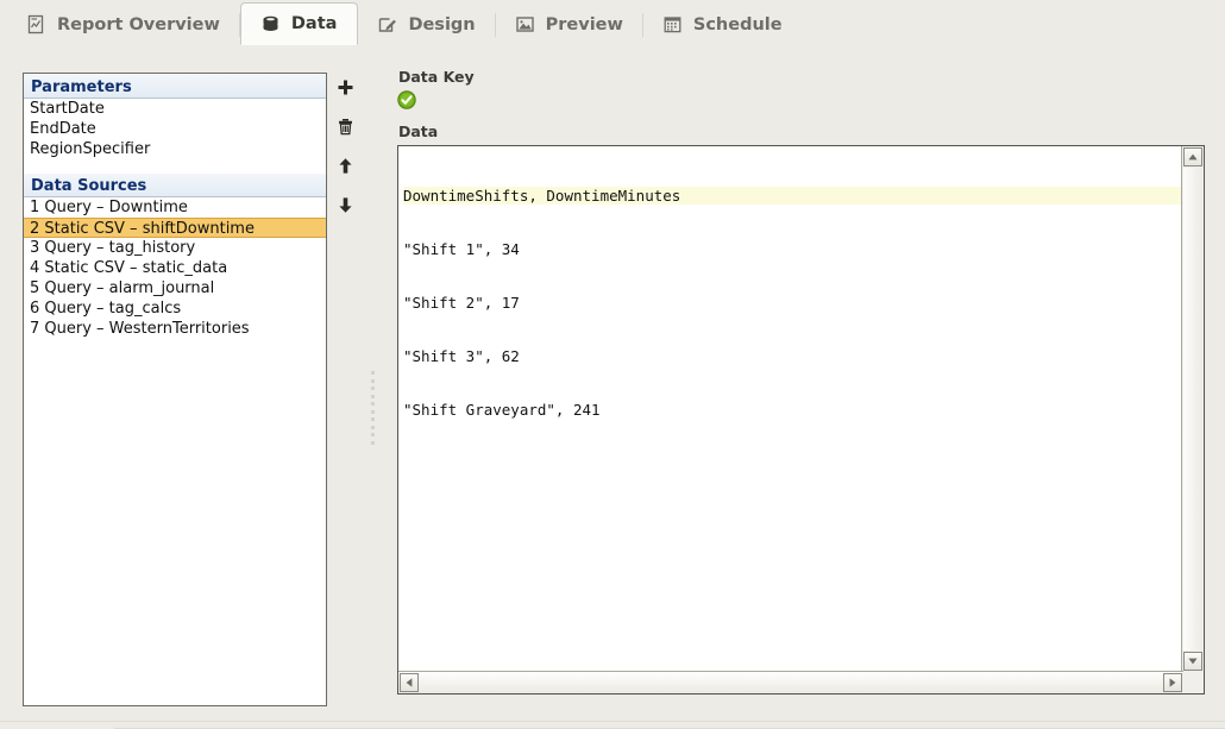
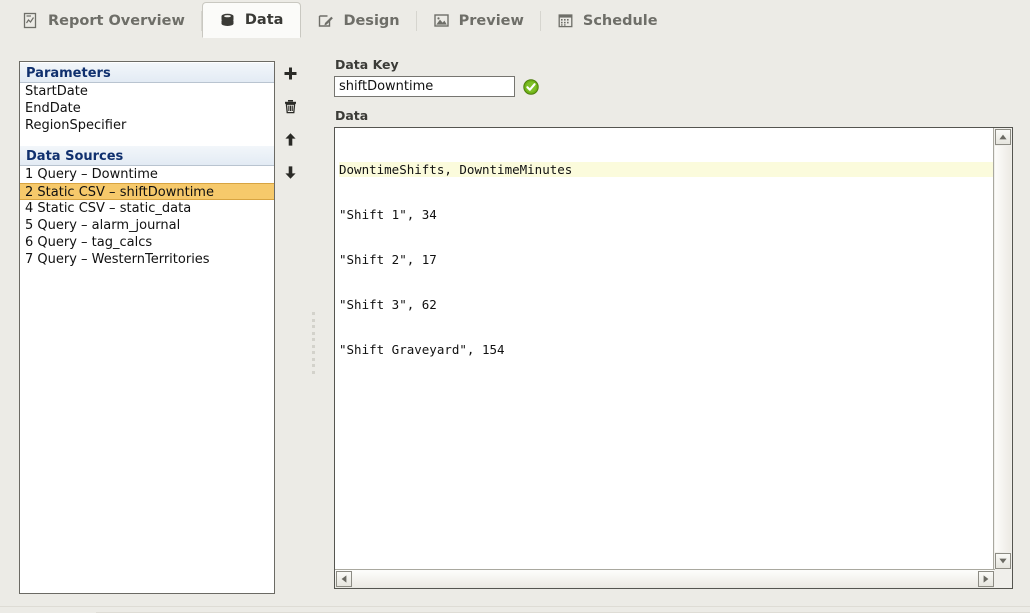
  Report Overview
  Data
  Design
  Preview
  Schedule
  Parameters
  StartDate
  EndDate
  RegionSpecifier
  Data Sources
  1 Query – Downtime
  2 Static CSV – shiftDowntime
- 3 Query – tag_history
  4 Static CSV – static_data
  5 Query – alarm_journal
  6 Query – tag_calcs
  7 Query – WesternTerritories
  Data Key
+ shiftDowntime
  Data
  DowntimeShifts, DowntimeMinutes
  "Shift 1", 34
  "Shift 2", 17
  "Shift 3", 62
- "Shift Graveyard", 241
+ "Shift Graveyard", 154
